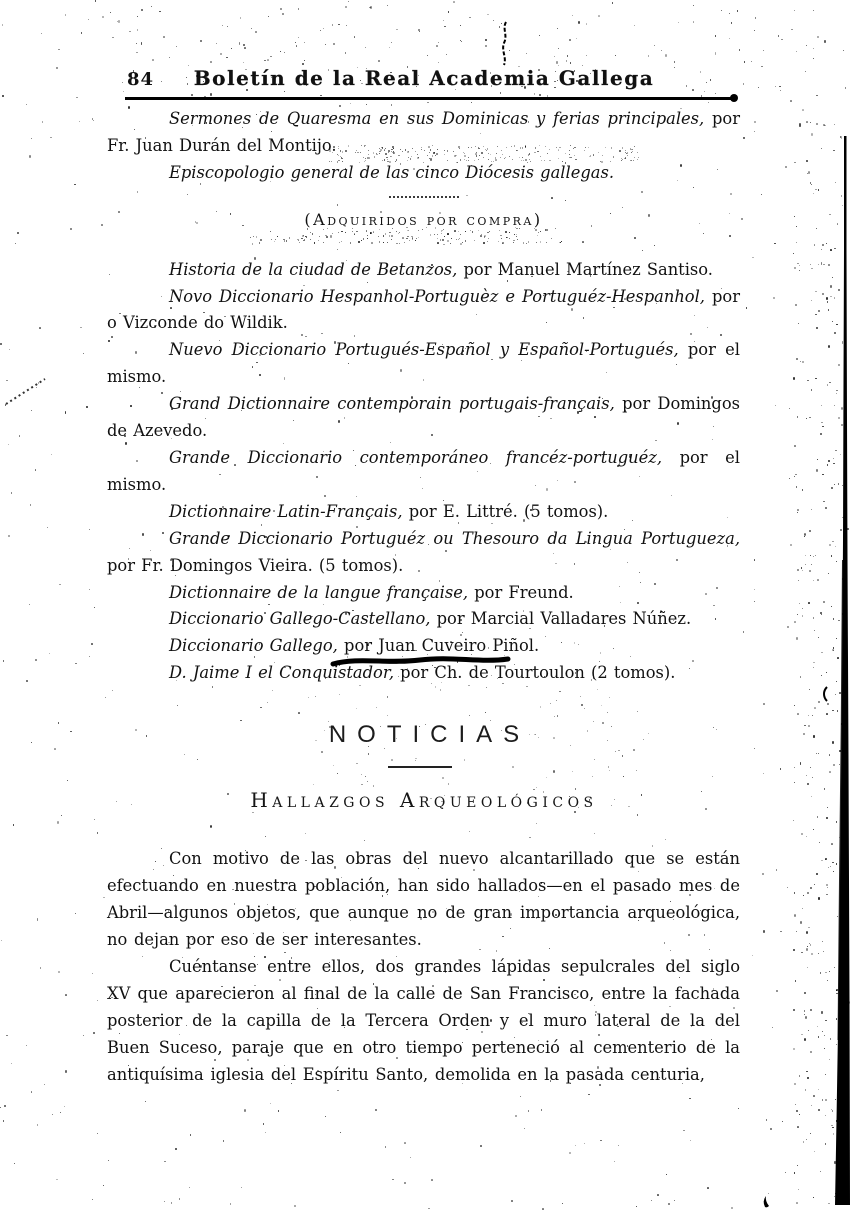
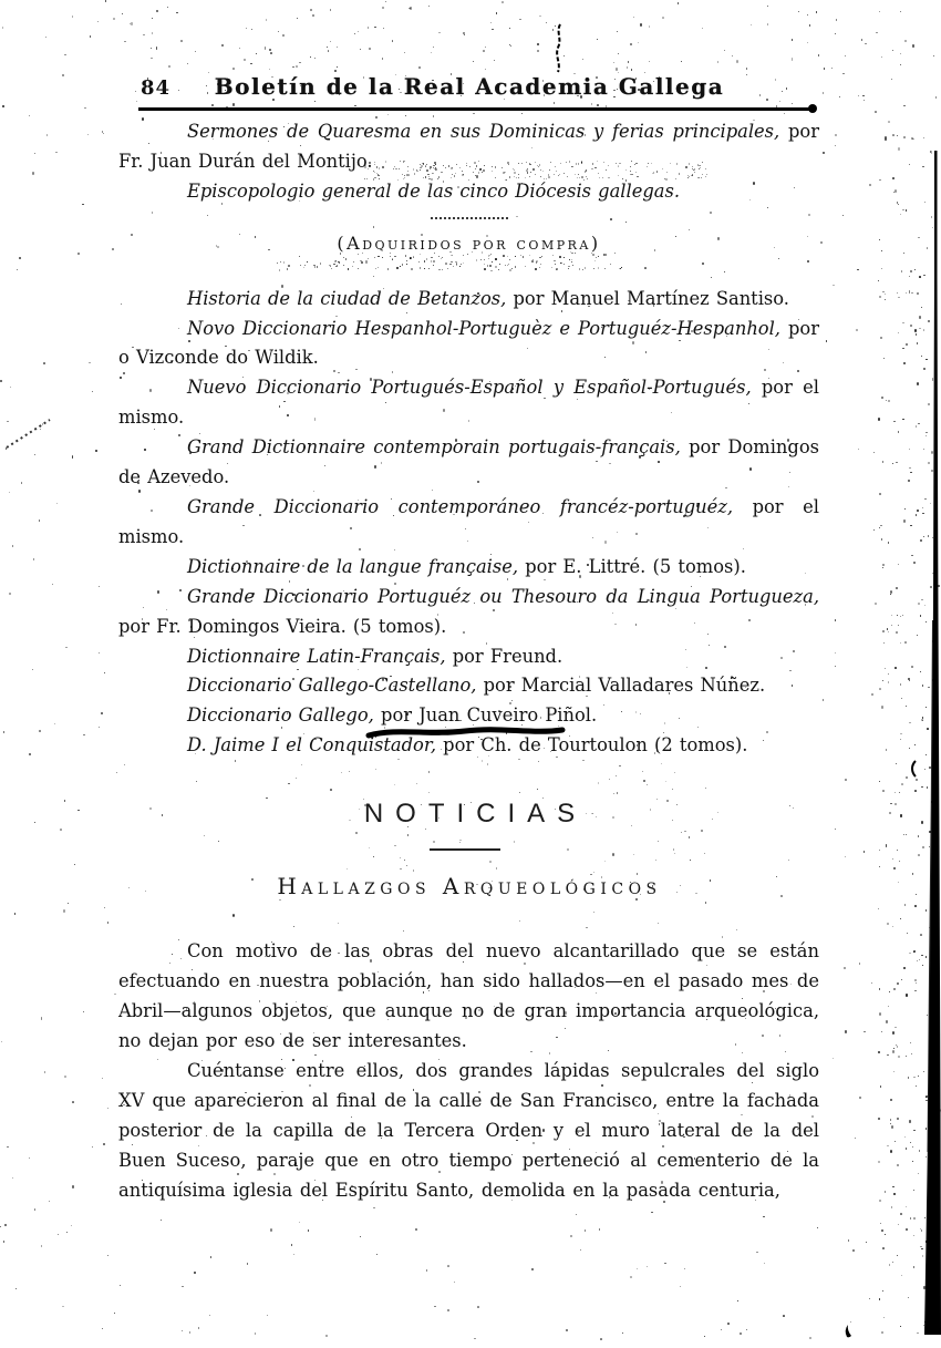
  84
  Boletín de la Real Academia Gallega
  Sermones de Quaresma en sus Dominicas y ferias principales, por Fr. Juan Durán del Montijo.
  Episcopologio general de las cinco Diócesis gallegas.
  (Adquiridos por compra)
  Historia de la ciudad de Betanzos, por Manuel Martínez Santiso.
  Novo Diccionario Hespanhol-Portuguèz e Portuguéz-Hespanhol, por o Vizconde do Wildik.
  Nuevo Diccionario Portugués-Español y Español-Portugués, por el mismo.
  Grand Dictionnaire contemporain portugais-français, por Domingos de Azevedo.
  Grande Diccionario contemporáneo francéz-portuguéz, por el mismo.
- Dictionnaire Latin-Français, por E. Littré. (5 tomos).
+ Dictionnaire de la langue française, por E. Littré. (5 tomos).
  Grande Diccionario Portuguéz ou Thesouro da Lingua Portugueza, por Fr. Domingos Vieira. (5 tomos).
- Dictionnaire de la langue française, por Freund.
+ Dictionnaire Latin-Français, por Freund.
  Diccionario Gallego-Castellano, por Marcial Valladares Núñez.
  Diccionario Gallego, por Juan Cuveiro Piñol.
  D. Jaime I el Conquistador, por Ch. de Tourtoulon (2 tomos).
  NOTICIAS
  Hallazgos Arqueológicos
  Con motivo de las obras del nuevo alcantarillado que se están efectuando en nuestra población, han sido hallados—en el pasado mes de Abril—algunos objetos, que aunque no de gran importancia arqueológica, no dejan por eso de ser interesantes.
  Cuéntanse entre ellos, dos grandes lápidas sepulcrales del siglo XV que aparecieron al final de la calle de San Francisco, entre la fachada posterior de la capilla de la Tercera Orden y el muro lateral de la del Buen Suceso, paraje que en otro tiempo perteneció al cementerio de la antiquísima iglesia del Espíritu Santo, demolida en la pasada centuria,
